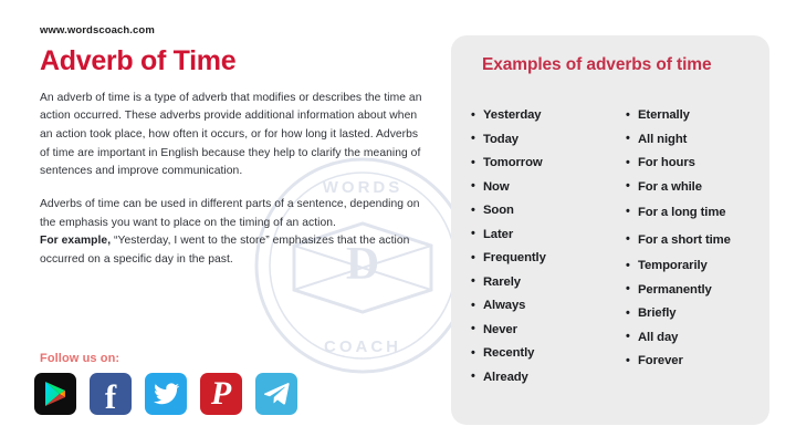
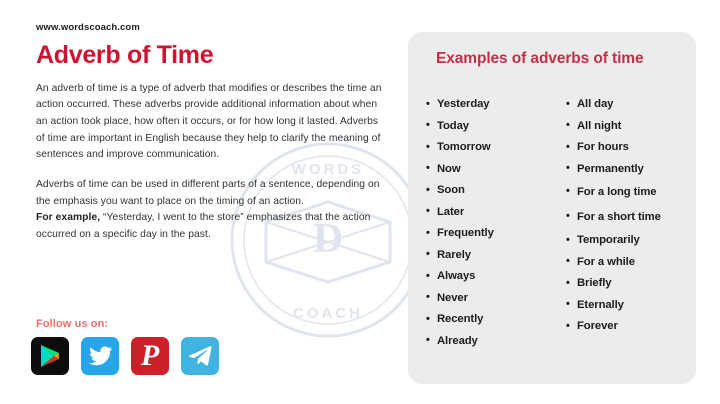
  D
  WORDS
  COACH
  www.wordscoach.com
  Adverb of Time
  An adverb of time is a type of adverb that modifies or describes the time an action occurred. These adverbs provide additional information about when an action took place, how often it occurs, or for how long it lasted. Adverbs of time are important in English because they help to clarify the meaning of sentences and improve communication.
  Adverbs of time can be used in different parts of a sentence, depending on the emphasis you want to place on the timing of an action.
  For example, “Yesterday, I went to the store” emphasizes that the action occurred on a specific day in the past.
  Follow us on:
- f
  P
  Examples of adverbs of time
  Yesterday
  Today
  Tomorrow
  Now
  Soon
  Later
  Frequently
  Rarely
  Always
  Never
  Recently
  Already
- Eternally
+ All day
  All night
  For hours
- For a while
+ Permanently
  For a long time
  For a short time
  Temporarily
- Permanently
+ For a while
  Briefly
- All day
+ Eternally
  Forever
